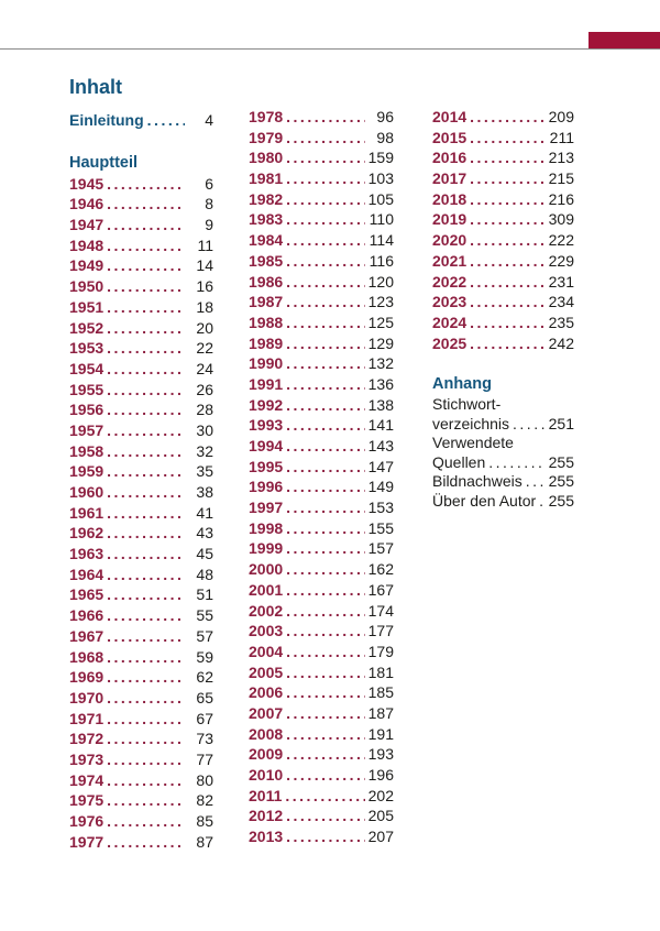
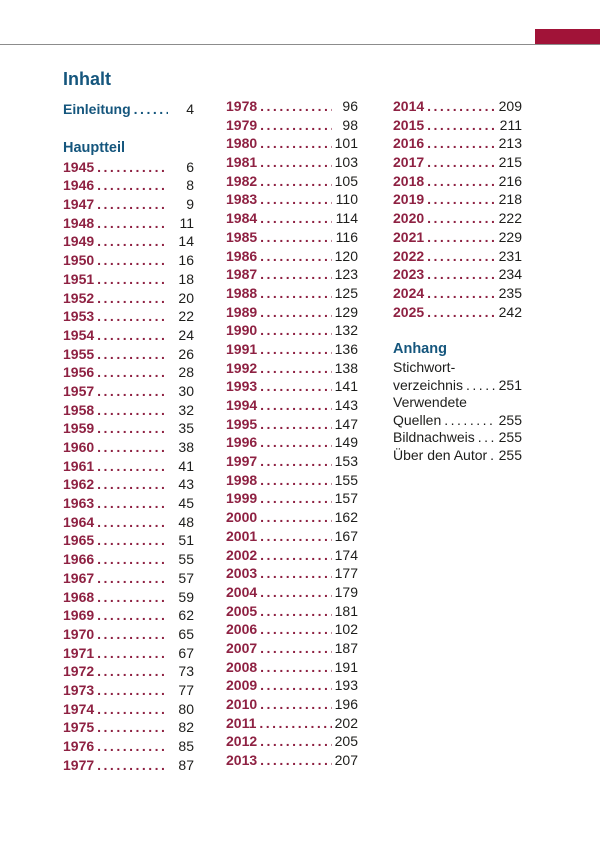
  Inhalt
  Einleitung
  4
  Hauptteil
  1945
  6
  1946
  8
  1947
  9
  1948
  11
  1949
  14
  1950
  16
  1951
  18
  1952
  20
  1953
  22
  1954
  24
  1955
  26
  1956
  28
  1957
  30
  1958
  32
  1959
  35
  1960
  38
  1961
  41
  1962
  43
  1963
  45
  1964
  48
  1965
  51
  1966
  55
  1967
  57
  1968
  59
  1969
  62
  1970
  65
  1971
  67
  1972
  73
  1973
  77
  1974
  80
  1975
  82
  1976
  85
  1977
  87
  1978
  96
  1979
  98
  1980
- 159
+ 101
  1981
  103
  1982
  105
  1983
  110
  1984
  114
  1985
  116
  1986
  120
  1987
  123
  1988
  125
  1989
  129
  1990
  132
  1991
  136
  1992
  138
  1993
  141
  1994
  143
  1995
  147
  1996
  149
  1997
  153
  1998
  155
  1999
  157
  2000
  162
  2001
  167
  2002
  174
  2003
  177
  2004
  179
  2005
  181
  2006
- 185
+ 102
  2007
  187
  2008
  191
  2009
  193
  2010
  196
  2011
  202
  2012
  205
  2013
  207
  2014
  209
  2015
  211
  2016
  213
  2017
  215
  2018
  216
  2019
- 309
+ 218
  2020
  222
  2021
  229
  2022
  231
  2023
  234
  2024
  235
  2025
  242
  Anhang
  Stichwort-
  verzeichnis
  251
  Verwendete
  Quellen
  255
  Bildnachweis
  255
  Über den Autor
  255
